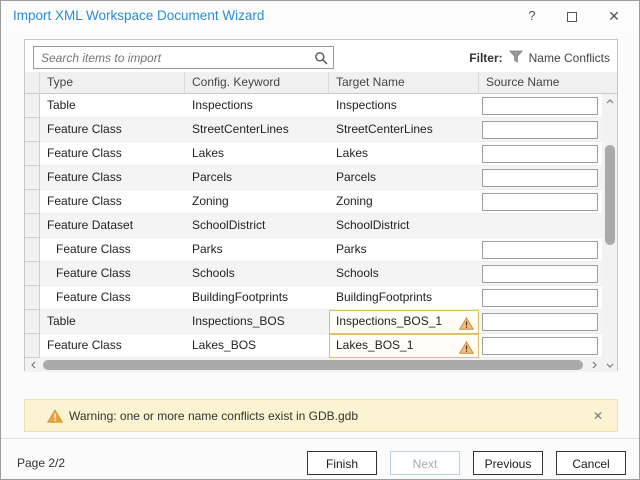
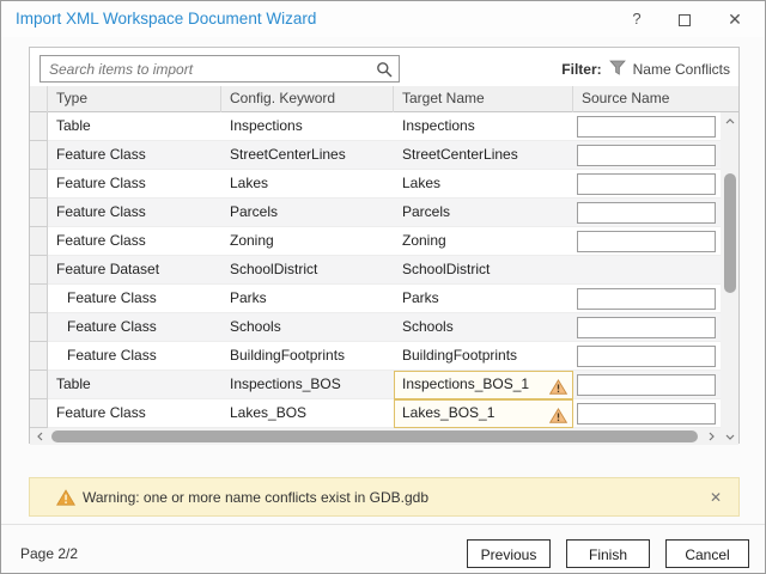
  Import XML Workspace Document Wizard
  ?
  ✕
  Search items to import
  Filter:
  Name Conflicts
  Type
  Config. Keyword
  Target Name
  Source Name
  Table
  Inspections
  Inspections
  Feature Class
  StreetCenterLines
  StreetCenterLines
  Feature Class
  Lakes
  Lakes
  Feature Class
  Parcels
  Parcels
  Feature Class
  Zoning
  Zoning
  Feature Dataset
  SchoolDistrict
  SchoolDistrict
  Feature Class
  Parks
  Parks
  Feature Class
  Schools
  Schools
  Feature Class
  BuildingFootprints
  BuildingFootprints
  Table
  Inspections_BOS
  Inspections_BOS_1
  Feature Class
  Lakes_BOS
  Lakes_BOS_1
  Warning: one or more name conflicts exist in GDB.gdb
  ✕
  Page 2/2
- Finish
+ Previous
- Next
- Previous
+ Finish
  Cancel
